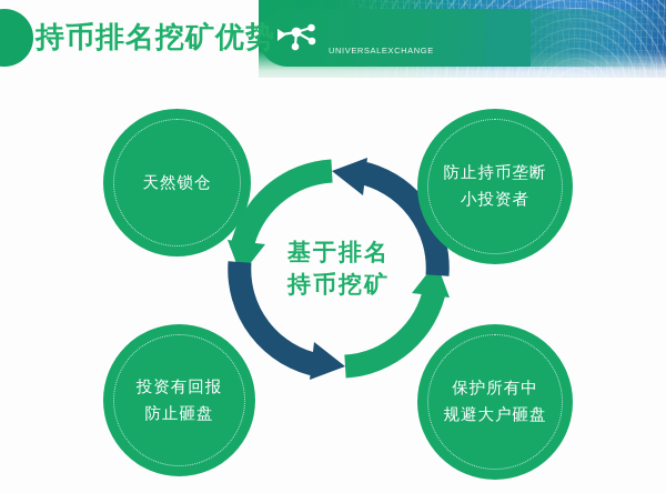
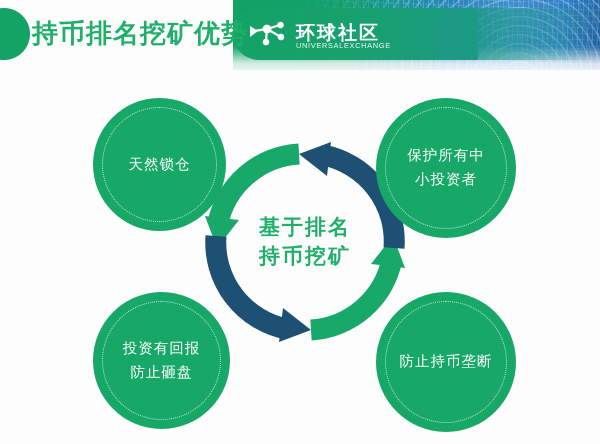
  持币排名挖矿优势
+ 环球社区
  UNIVERSALEXCHANGE
  基于排名
  持币挖矿
  天然锁仓
- 防止持币垄断
+ 保护所有中
  小投资者
  投资有回报
  防止砸盘
- 保护所有中
+ 防止持币垄断
- 规避大户砸盘
